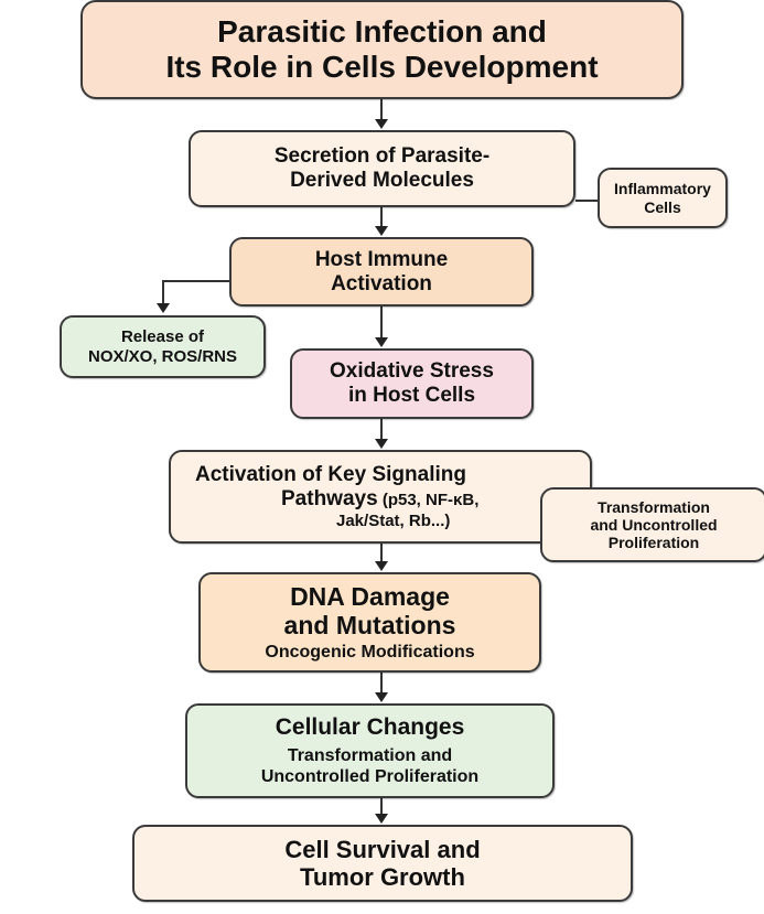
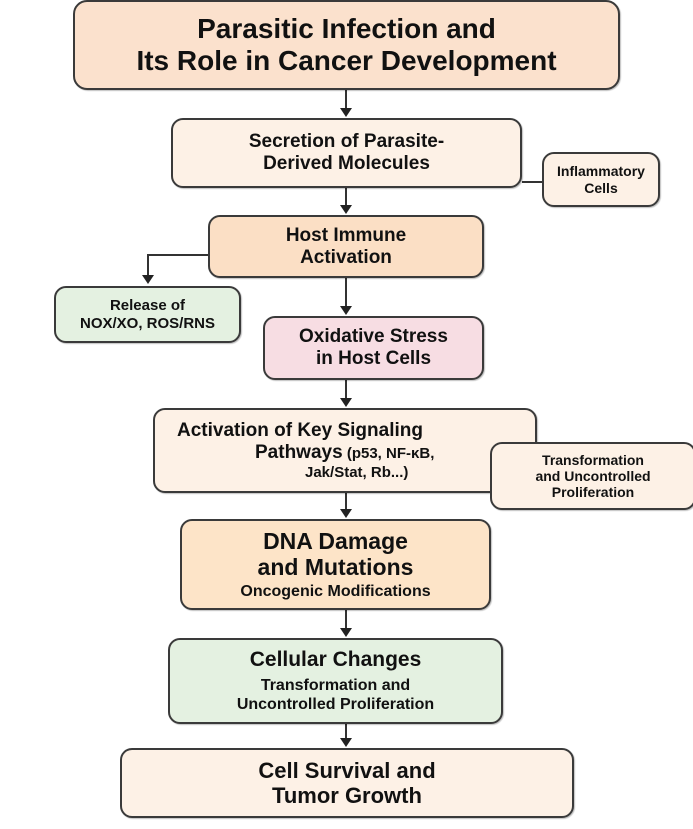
  Parasitic Infection and
- Its Role in Cells Development
+ Its Role in Cancer Development
  Secretion of Parasite-
  Derived Molecules
  Inflammatory
  Cells
  Host Immune
  Activation
  Release of
  NOX/XO, ROS/RNS
  Oxidative Stress
  in Host Cells
  Activation of Key Signaling
  Pathways (p53, NF-κB,
  Jak/Stat, Rb...)
  Transformation
  and Uncontrolled
  Proliferation
  DNA Damage
  and Mutations
  Oncogenic Modifications
  Cellular Changes
  Transformation and
  Uncontrolled Proliferation
  Cell Survival and
  Tumor Growth
